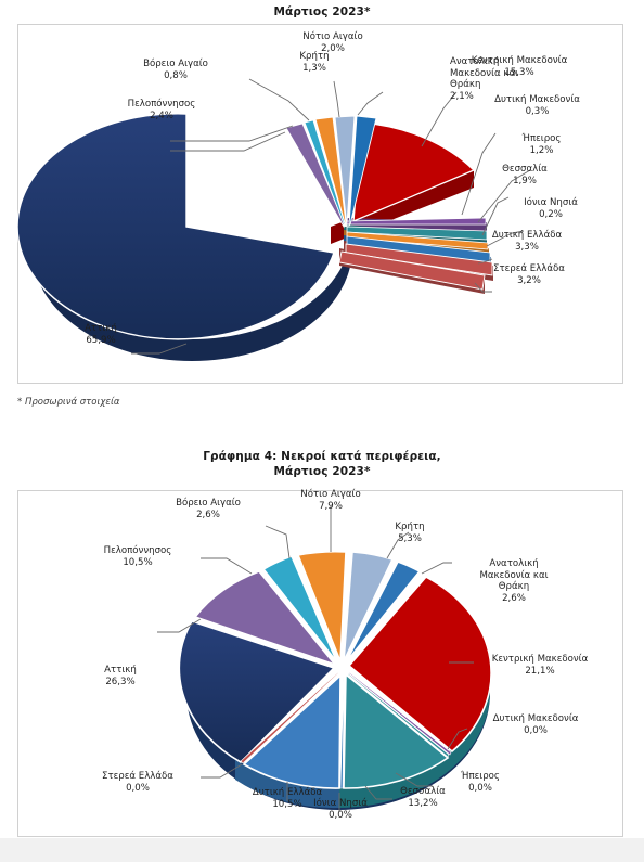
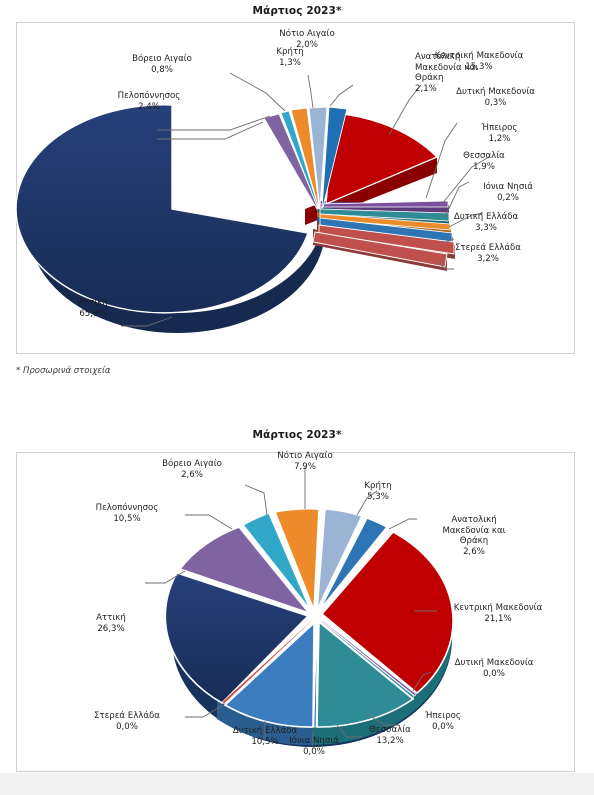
  Μάρτιος 2023*
  Ανατολική
  Μακεδονία και
  Θράκη
  2,1%
  Νότιο Αιγαίο
  2,0%
  Κρήτη
  1,3%
  Βόρειο Αιγαίο
  0,8%
  Πελοπόννησος
  2,4%
  Κεντρική Μακεδονία
  15,3%
  Δυτική Μακεδονία
  0,3%
  Ήπειρος
  1,2%
  Θεσσαλία
  1,9%
  Ιόνια Νησιά
  0,2%
  Δυτική Ελλάδα
  3,3%
  Στερεά Ελλάδα
  3,2%
  Αττική
  65,9%
  * Προσωρινά στοιχεία
- Γράφημα 4: Νεκροί κατά περιφέρεια,
  Μάρτιος 2023*
  Βόρειο Αιγαίο
  2,6%
  Νότιο Αιγαίο
  7,9%
  Κρήτη
  5,3%
  Ανατολική
  Μακεδονία και
  Θράκη
  2,6%
  Κεντρική Μακεδονία
  21,1%
  Δυτική Μακεδονία
  0,0%
  Ήπειρος
  0,0%
  Θεσσαλία
  13,2%
  Ιόνια Νησιά
  0,0%
  Δυτική Ελλάδα
  10,5%
  Στερεά Ελλάδα
  0,0%
  Αττική
  26,3%
  Πελοπόννησος
  10,5%
